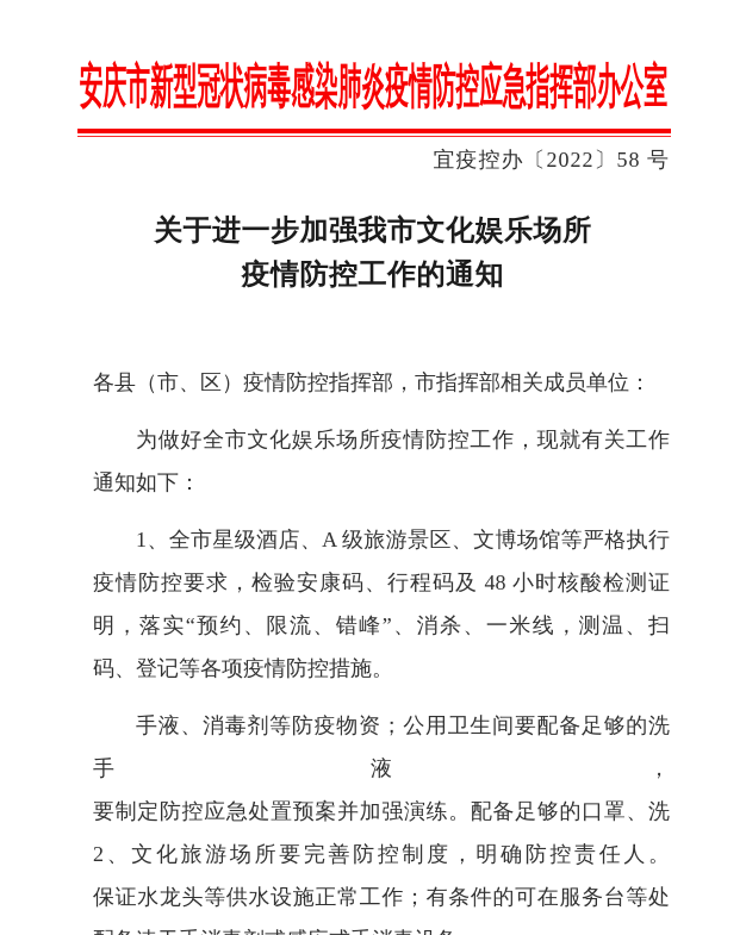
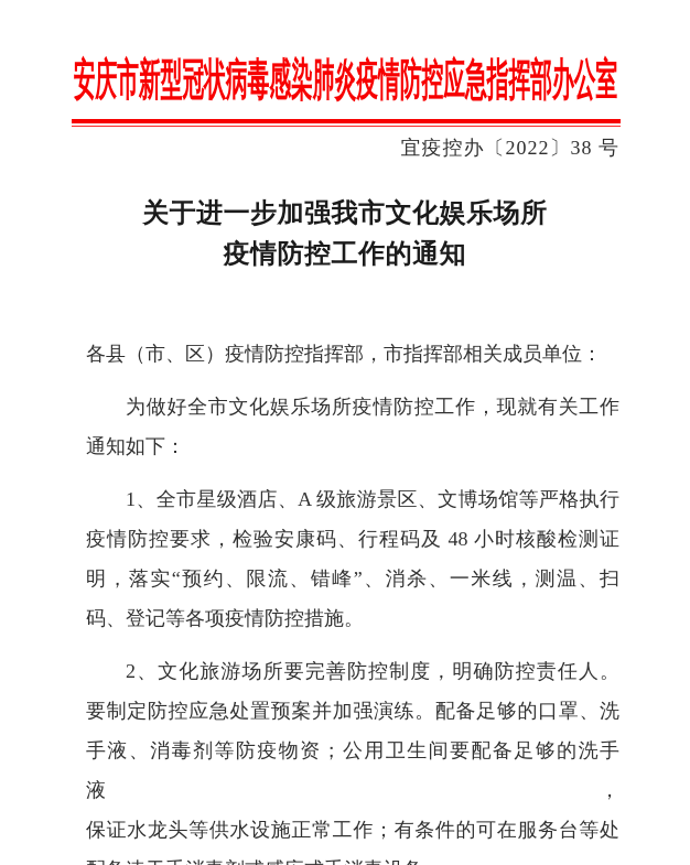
  安庆市新型冠状病毒感染肺炎疫情防控应急指挥部办公室
- 宜疫控办〔2022〕58 号
+ 宜疫控办〔2022〕38 号
  关于进一步加强我市文化娱乐场所
  疫情防控工作的通知
  各县（市、区）疫情防控指挥部，市指挥部相关成员单位：
  为做好全市文化娱乐场所疫情防控工作，现就有关工作
  通知如下：
  1、全市星级酒店、A 级旅游景区、文博场馆等严格执行
  疫情防控要求，检验安康码、行程码及 48 小时核酸检测证
  明，落实“预约、限流、错峰”、消杀、一米线，测温、扫
  码、登记等各项疫情防控措施。
- 手液、消毒剂等防疫物资；公用卫生间要配备足够的洗手液，
+ 2、文化旅游场所要完善防控制度，明确防控责任人。
  要制定防控应急处置预案并加强演练。配备足够的口罩、洗
- 2、文化旅游场所要完善防控制度，明确防控责任人。
+ 手液、消毒剂等防疫物资；公用卫生间要配备足够的洗手液，
  保证水龙头等供水设施正常工作；有条件的可在服务台等处
